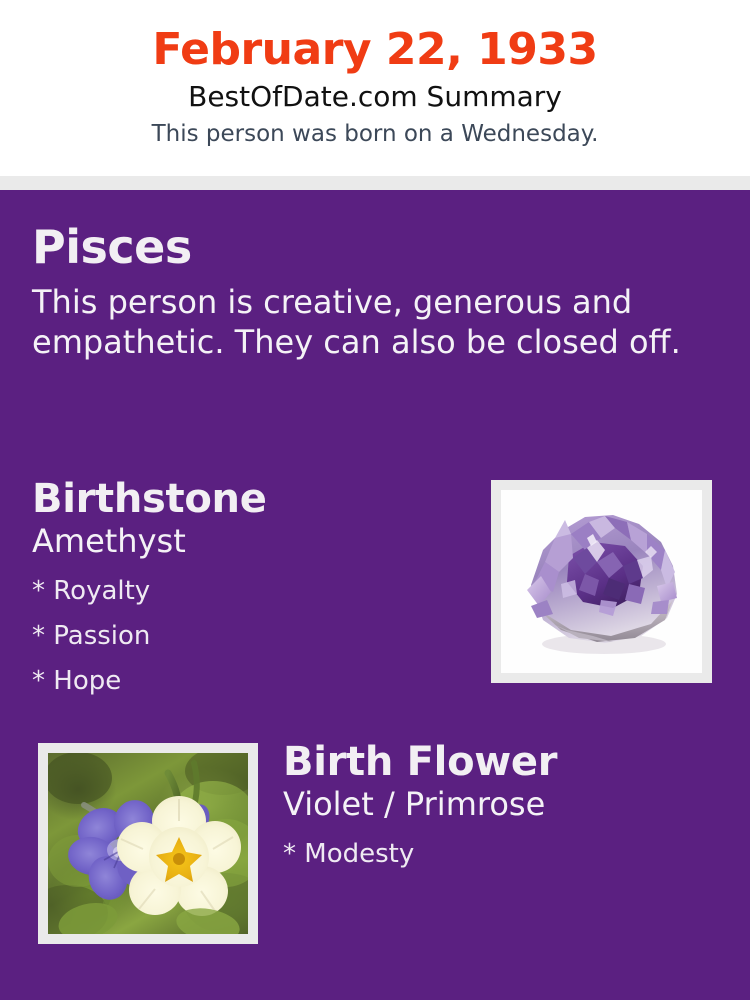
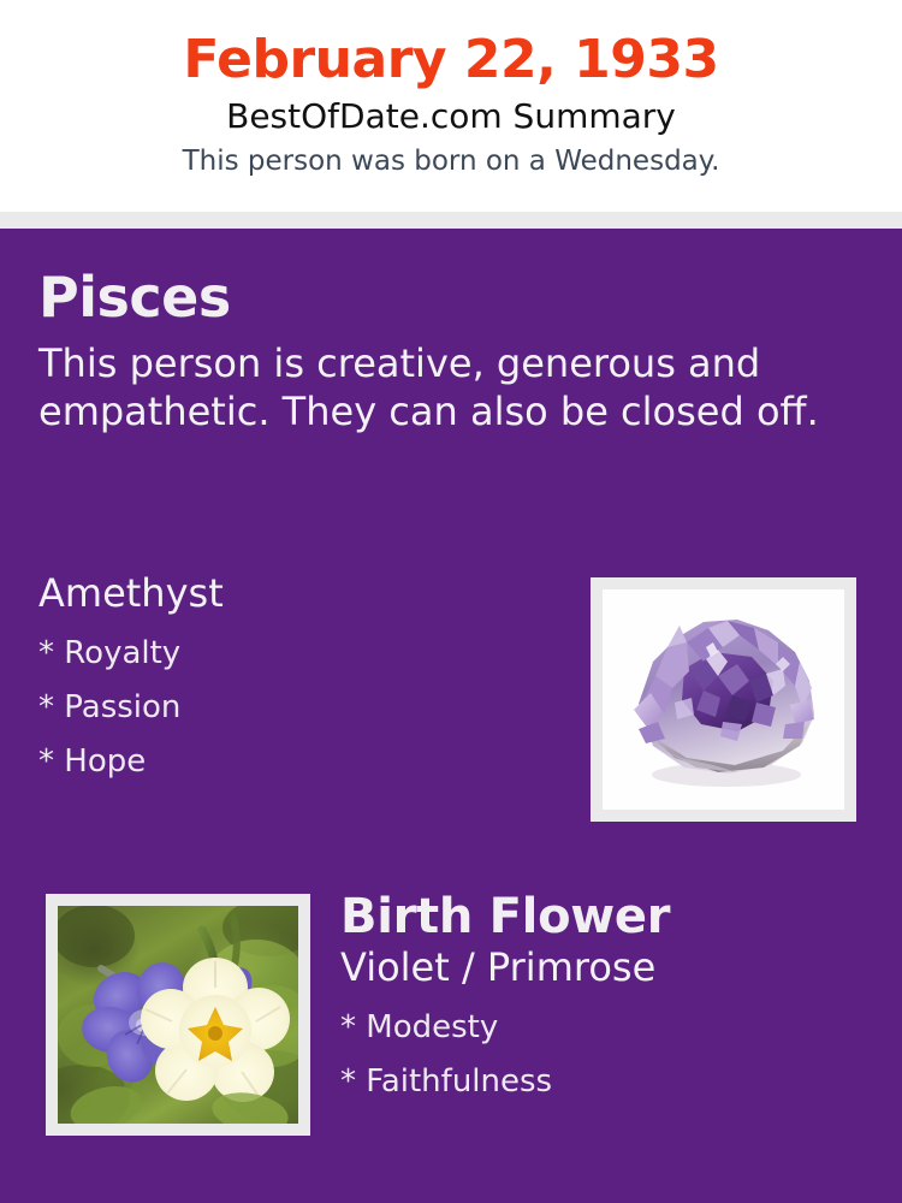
  February 22, 1933
  BestOfDate.com Summary
  This person was born on a Wednesday.
  Pisces
  This person is creative, generous and empathetic. They can also be closed off.
- Birthstone
  Amethyst
  * Royalty
  * Passion
  * Hope
  Birth Flower
  Violet / Primrose
  * Modesty
+ * Faithfulness
